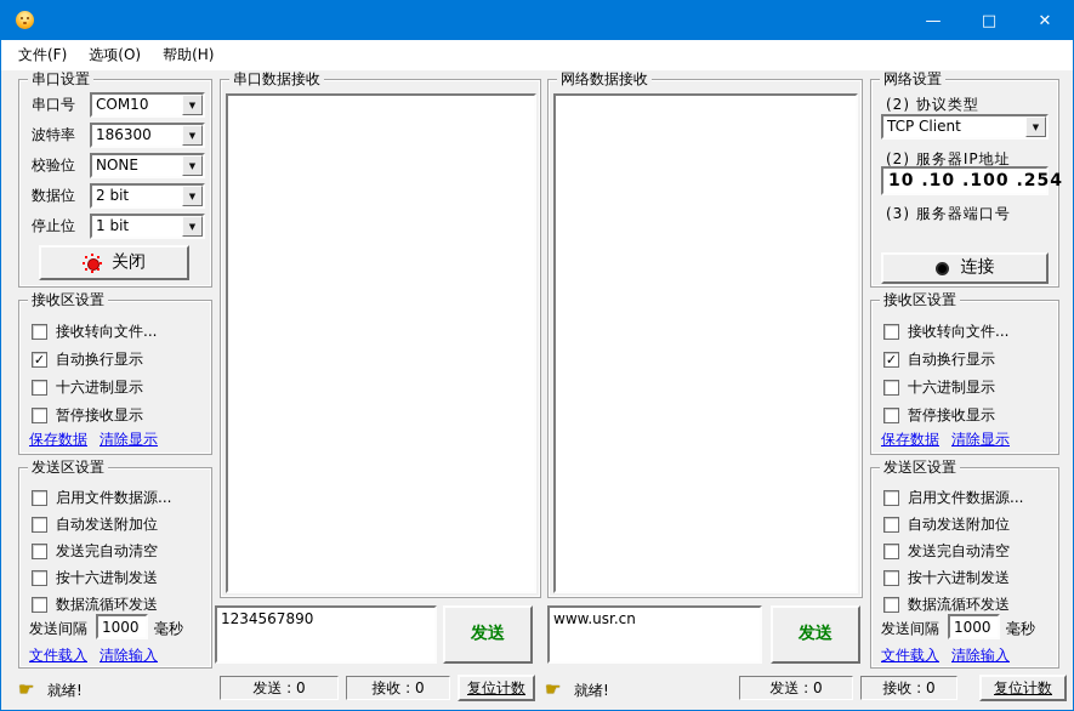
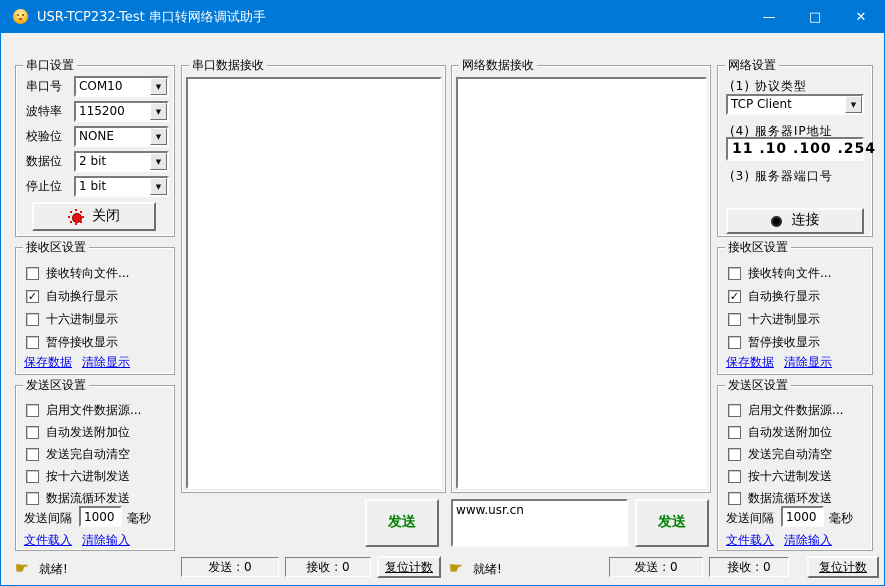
+ USR-TCP232-Test 串口转网络调试助手
  —
  □
  ✕
- 文件(F)
- 选项(O)
- 帮助(H)
  串口设置
  串口号
  COM10
  ▼
  波特率
- 186300
+ 115200
  ▼
  校验位
  NONE
  ▼
  数据位
  2 bit
  ▼
  停止位
  1 bit
  ▼
  关闭
  接收区设置
  接收转向文件...
  ✓
  自动换行显示
  十六进制显示
  暂停接收显示
  保存数据
  清除显示
  发送区设置
  启用文件数据源...
  自动发送附加位
  发送完自动清空
  按十六进制发送
  数据流循环发送
  发送间隔
  1000
  毫秒
  文件载入
  清除输入
  串口数据接收
- 1234567890
  发送
  网络数据接收
  www.usr.cn
  发送
  网络设置
- (2) 协议类型
+ (1) 协议类型
  TCP Client
  ▼
- (2) 服务器IP地址
+ (4) 服务器IP地址
- 10 .10 .100 .254
+ 11 .10 .100 .254
  (3) 服务器端口号
  连接
  接收区设置
  接收转向文件...
  ✓
  自动换行显示
  十六进制显示
  暂停接收显示
  保存数据
  清除显示
  发送区设置
  启用文件数据源...
  自动发送附加位
  发送完自动清空
  按十六进制发送
  数据流循环发送
  发送间隔
  1000
  毫秒
  文件载入
  清除输入
  ☛
  就绪!
  发送 : 0
  接收 : 0
  复位计数
  ☛
  就绪!
  发送 : 0
  接收 : 0
  复位计数
